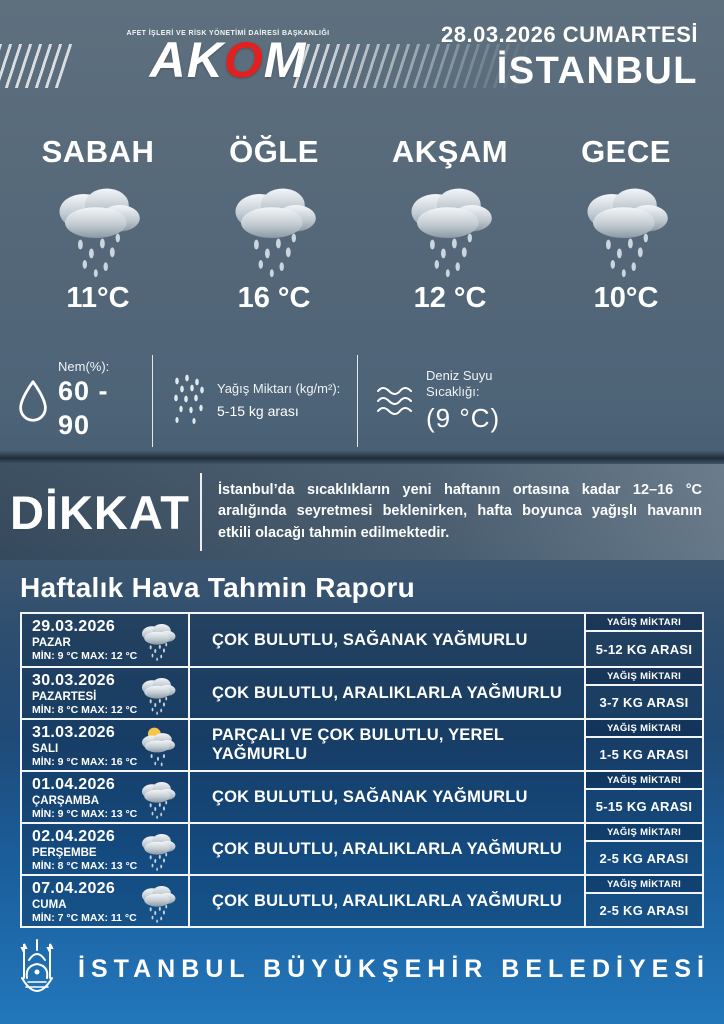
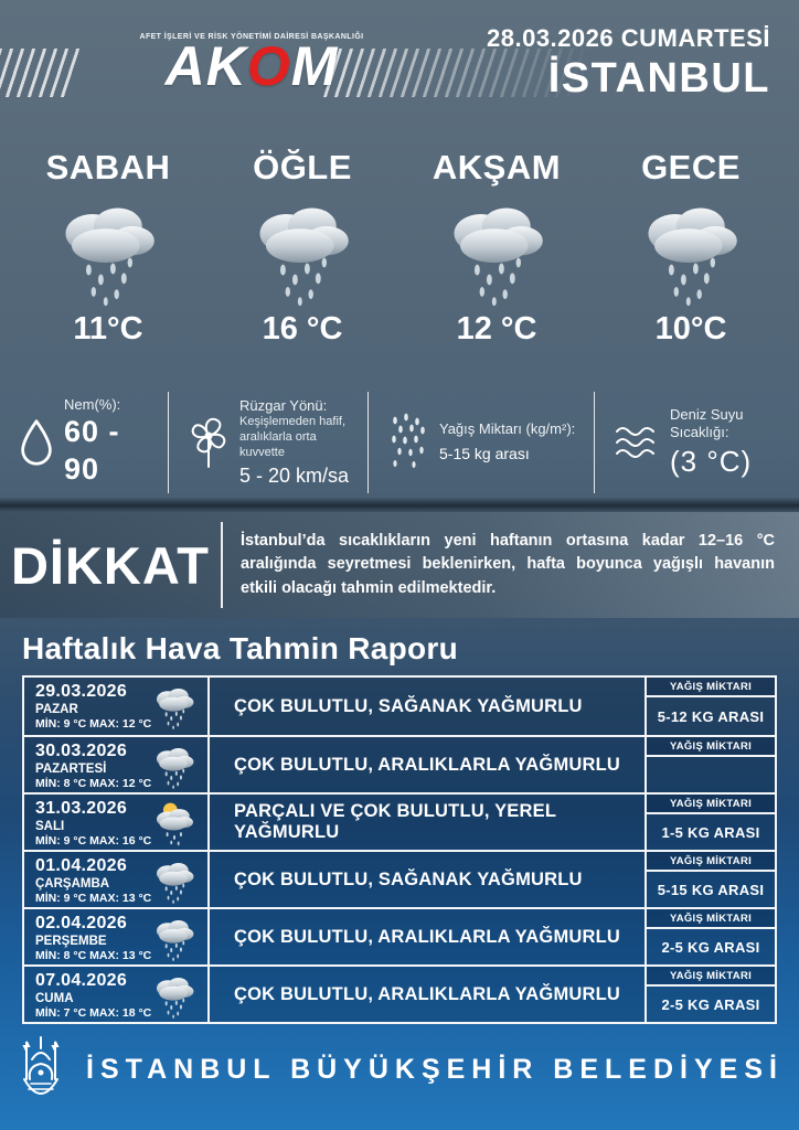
  AKOM
  28.03.2026 CUMARTESİ
  İSTANBUL
  SABAH
  11°C
  ÖĞLE
  16 °C
  AKŞAM
  12 °C
  GECE
  10°C
  Nem(%):
  60 - 90
+ Rüzgar Yönü:
+ Keşişlemeden hafif,
+ aralıklarla orta kuvvette
+ 5 - 20 km/sa
  Yağış Miktarı (kg/m²):
  5-15 kg arası
  Deniz Suyu Sıcaklığı:
- (9 °C)
+ (3 °C)
  DİKKAT
  İstanbul’da sıcaklıkların yeni haftanın ortasına kadar 12–16 °C aralığında seyretmesi beklenirken, hafta boyunca yağışlı havanın etkili olacağı tahmin edilmektedir.
  Haftalık Hava Tahmin Raporu
  29.03.2026
  PAZAR
  MİN: 9 °C MAX: 12 °C
  ÇOK BULUTLU, SAĞANAK YAĞMURLU
  YAĞIŞ MİKTARI
  5-12 KG ARASI
  30.03.2026
  PAZARTESİ
  MİN: 8 °C MAX: 12 °C
  ÇOK BULUTLU, ARALIKLARLA YAĞMURLU
  YAĞIŞ MİKTARI
- 3-7 KG ARASI
  31.03.2026
  SALI
  MİN: 9 °C MAX: 16 °C
  PARÇALI VE ÇOK BULUTLU, YEREL YAĞMURLU
  YAĞIŞ MİKTARI
  1-5 KG ARASI
  01.04.2026
  ÇARŞAMBA
  MİN: 9 °C MAX: 13 °C
  ÇOK BULUTLU, SAĞANAK YAĞMURLU
  YAĞIŞ MİKTARI
  5-15 KG ARASI
  02.04.2026
  PERŞEMBE
  MİN: 8 °C MAX: 13 °C
  ÇOK BULUTLU, ARALIKLARLA YAĞMURLU
  YAĞIŞ MİKTARI
  2-5 KG ARASI
  07.04.2026
  CUMA
- MİN: 7 °C MAX: 11 °C
+ MİN: 7 °C MAX: 18 °C
  ÇOK BULUTLU, ARALIKLARLA YAĞMURLU
  YAĞIŞ MİKTARI
  2-5 KG ARASI
  İSTANBUL BÜYÜKŞEHİR BELEDİYESİ
